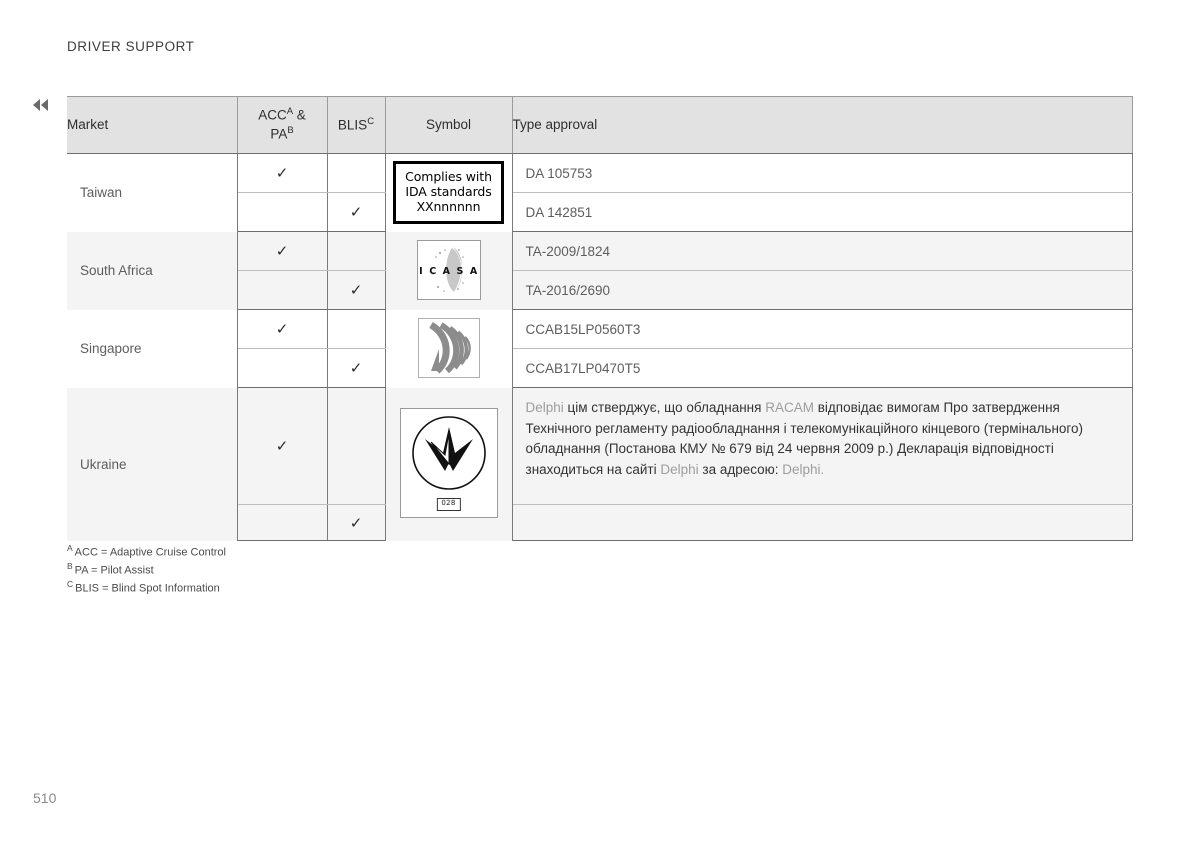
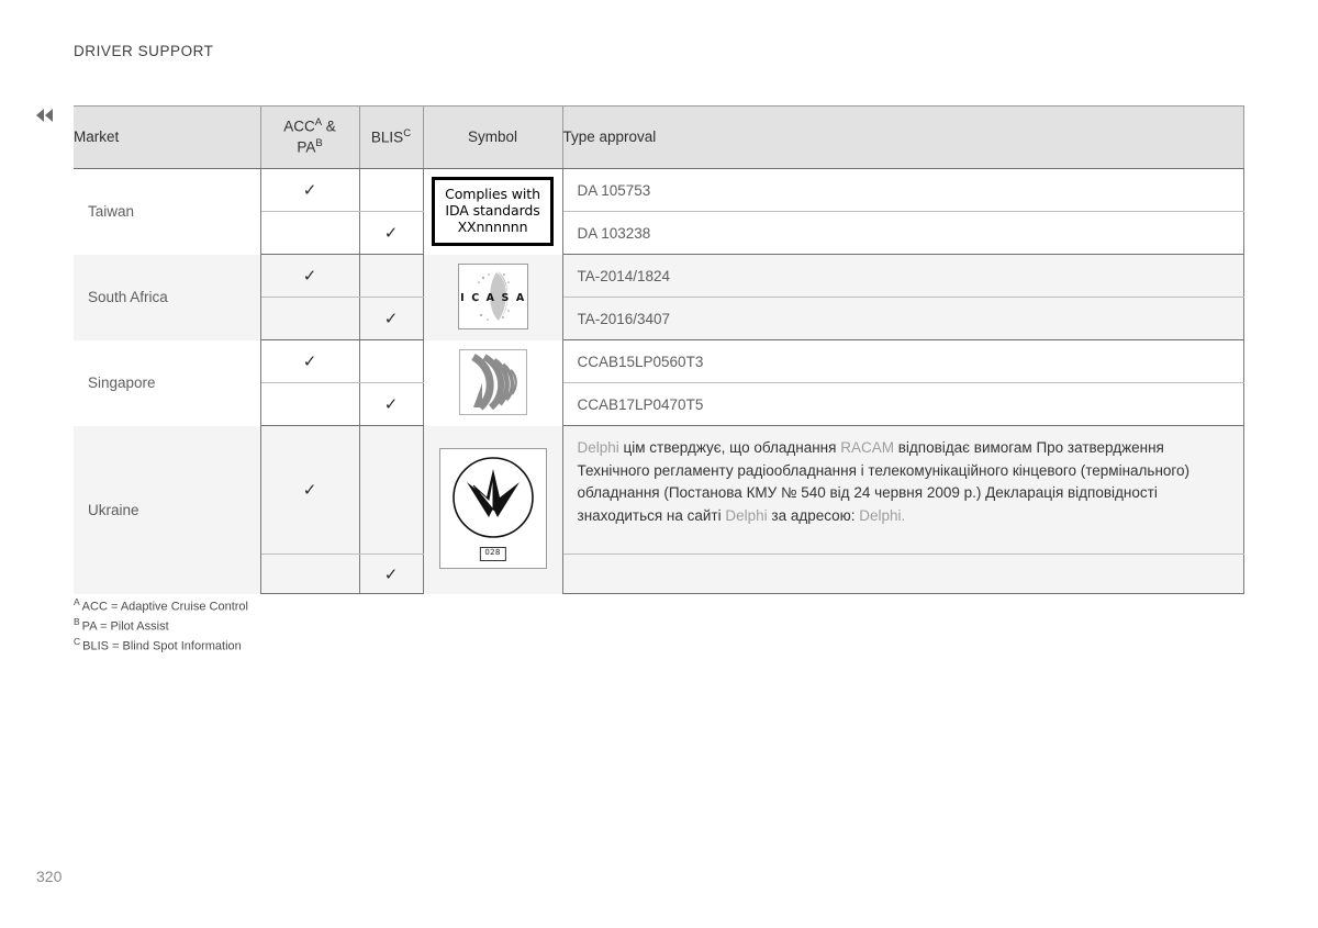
  DRIVER SUPPORT
  Market	ACCA & PAB	BLISC	Symbol	Type approval
  Taiwan	✓		Complies with IDA standards XXnnnnnn	DA 105753
- 	✓	DA 142851
+ 	✓	DA 103238
- South Africa	✓		I C A S A	TA-2009/1824
+ South Africa	✓		I C A S A	TA-2014/1824
- 	✓	TA-2016/2690
+ 	✓	TA-2016/3407
  Singapore	✓			CCAB15LP0560T3
  	✓	CCAB17LP0470T5
- Ukraine	✓		028	Delphi цім стверджує, що обладнання RACAM відповідає вимогам Про затвердження Технічного регламенту радіообладнання і телекомунікаційного кінцевого (термінального) обладнання (Постанова КМУ № 679 від 24 червня 2009 р.) Декларація відповідності знаходиться на сайті Delphi за адресою: Delphi.
+ Ukraine	✓		028	Delphi цім стверджує, що обладнання RACAM відповідає вимогам Про затвердження Технічного регламенту радіообладнання і телекомунікаційного кінцевого (термінального) обладнання (Постанова КМУ № 540 від 24 червня 2009 р.) Декларація відповідності знаходиться на сайті Delphi за адресою: Delphi.
  	✓
  A ACC = Adaptive Cruise Control
  B PA = Pilot Assist
  C BLIS = Blind Spot Information
- 510
+ 320
